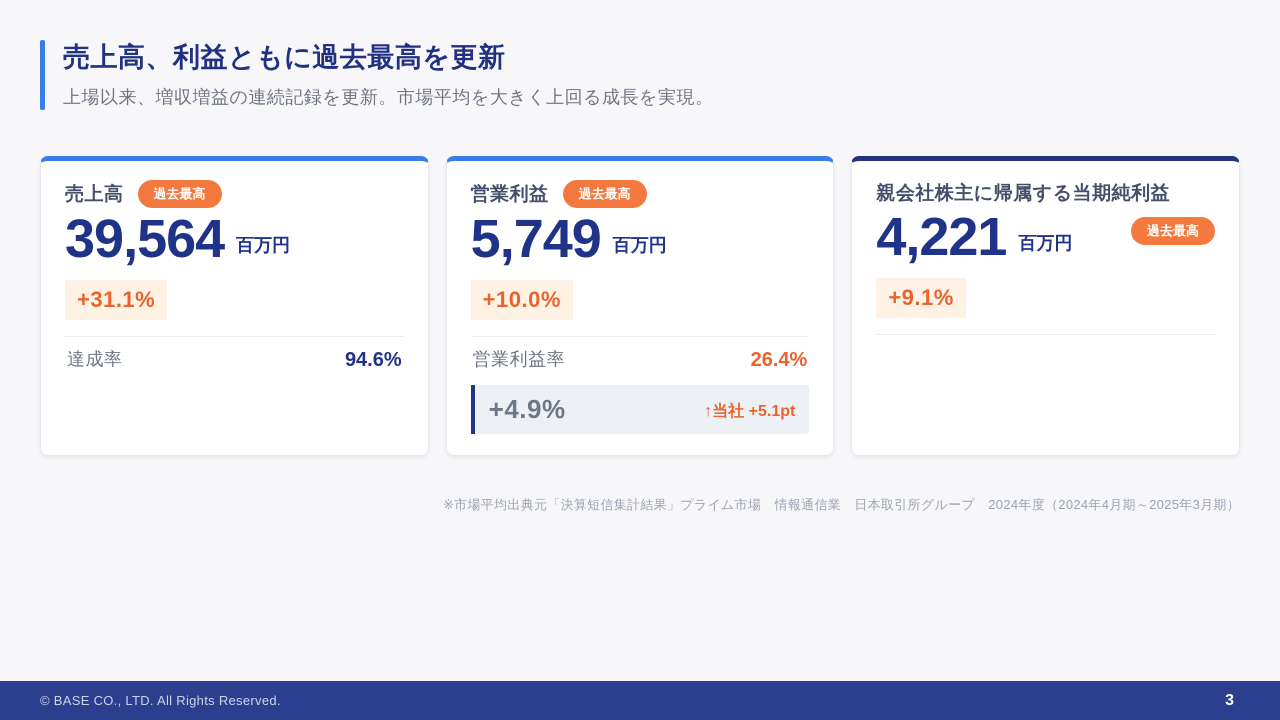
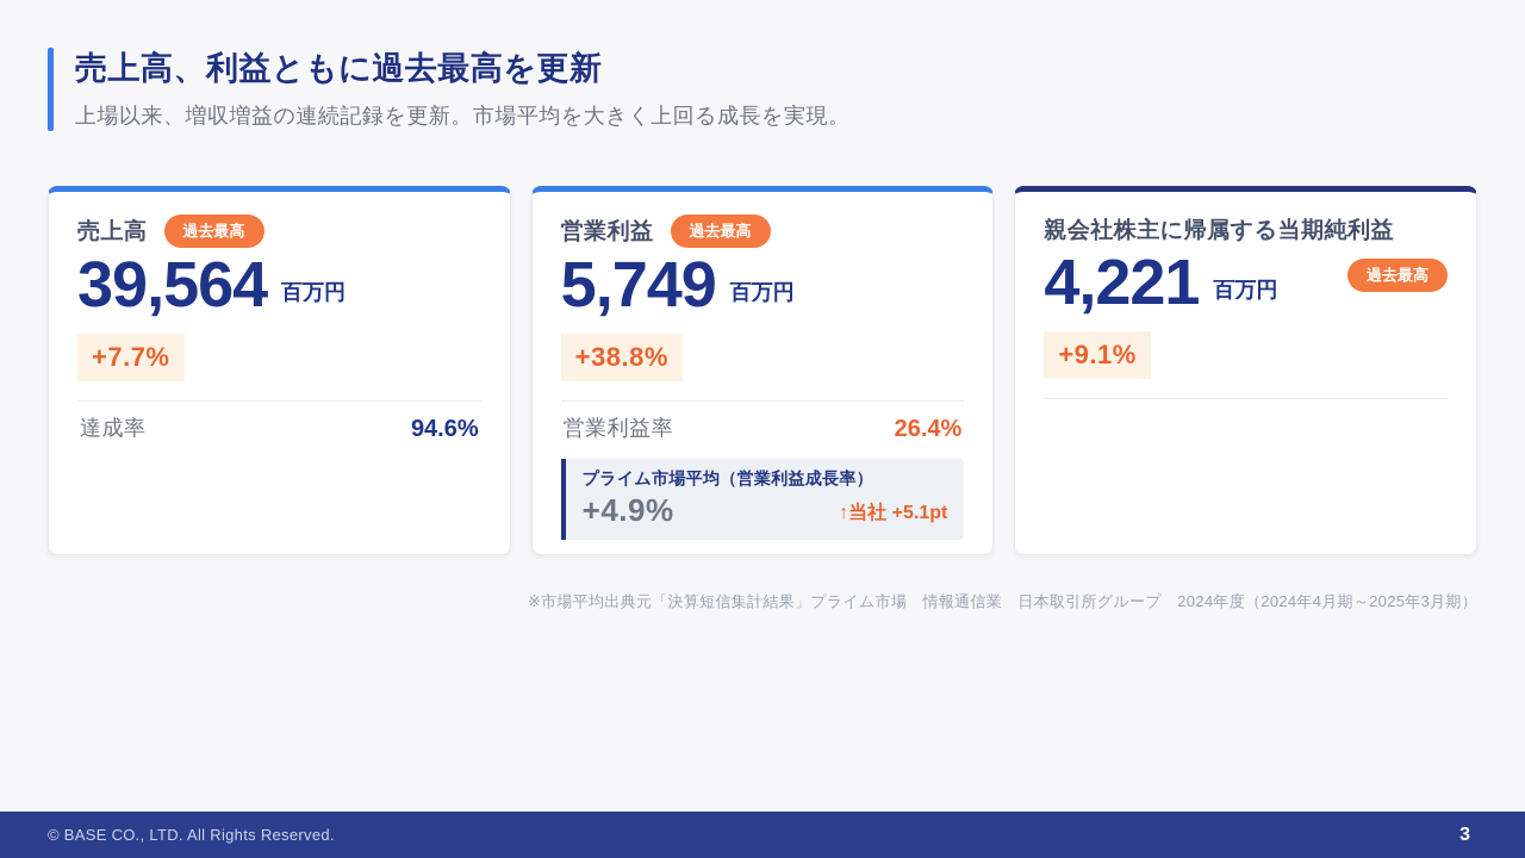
  売上高、利益ともに過去最高を更新
  上場以来、増収増益の連続記録を更新。市場平均を大きく上回る成長を実現。
  売上高
  過去最高
  39,564
  百万円
- +31.1%
+ +7.7%
  達成率
  94.6%
  営業利益
  過去最高
  5,749
  百万円
- +10.0%
+ +38.8%
  営業利益率
  26.4%
+ プライム市場平均（営業利益成長率）
  +4.9%
  ↑当社 +5.1pt
  親会社株主に帰属する当期純利益
  4,221
  百万円
  過去最高
  +9.1%
  ※市場平均出典元「決算短信集計結果」プライム市場 情報通信業 日本取引所グループ 2024年度（2024年4月期～2025年3月期）
  © BASE CO., LTD. All Rights Reserved.
  3
